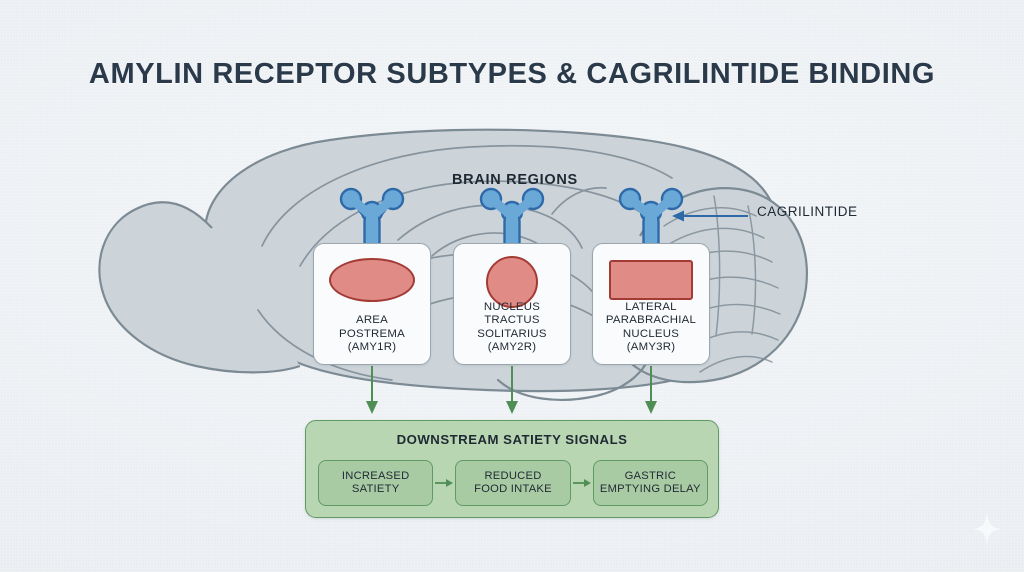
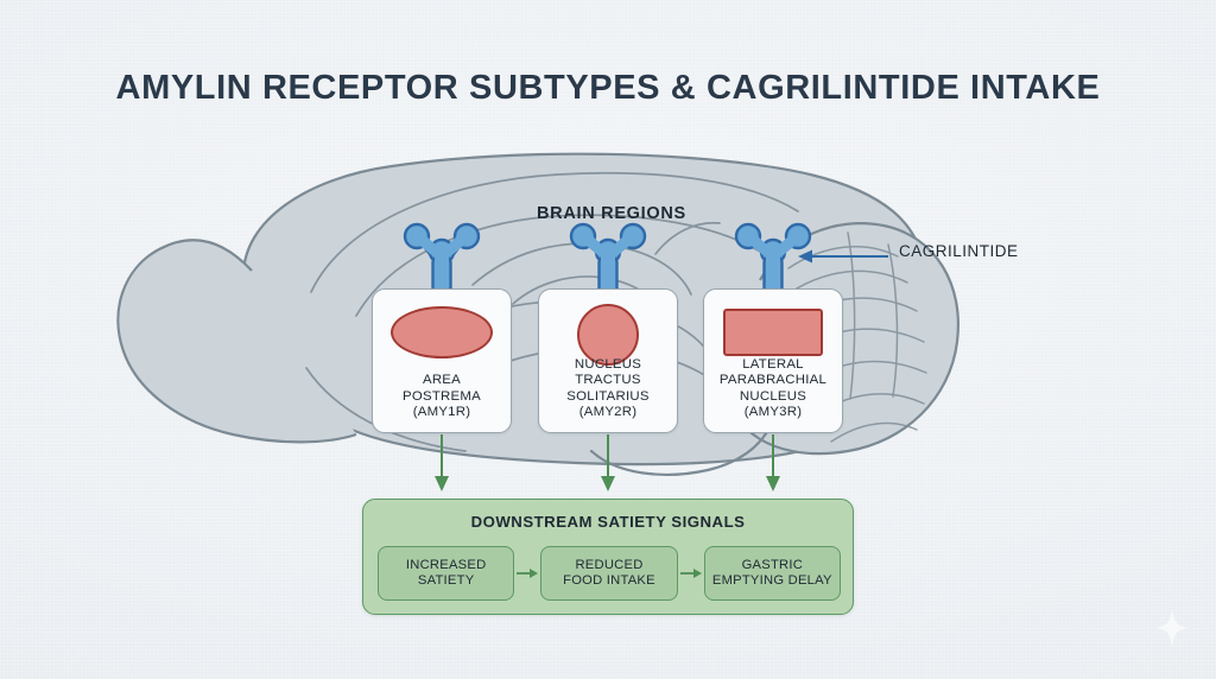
- AMYLIN RECEPTOR SUBTYPES & CAGRILINTIDE BINDING
+ AMYLIN RECEPTOR SUBTYPES & CAGRILINTIDE INTAKE
  BRAIN REGIONS
  CAGRILINTIDE
  AREA
  POSTREMA
  (AMY1R)
  NUCLEUS
  TRACTUS
  SOLITARIUS
  (AMY2R)
  LATERAL
  PARABRACHIAL
  NUCLEUS
  (AMY3R)
  DOWNSTREAM SATIETY SIGNALS
  INCREASED
  SATIETY
  REDUCED
  FOOD INTAKE
  GASTRIC
  EMPTYING DELAY
